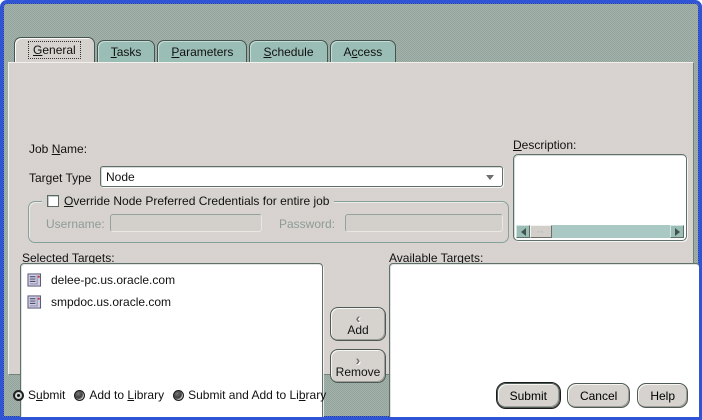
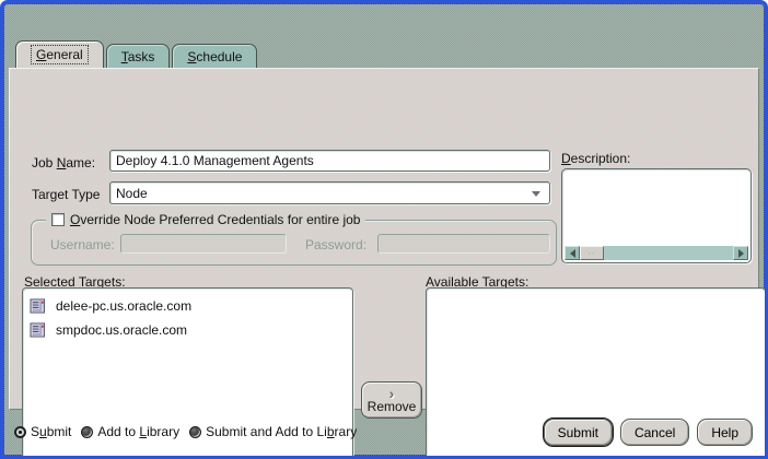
  General
  Tasks
- Parameters
  Schedule
- Access
  Job Name:
+ Deploy 4.1.0 Management Agents
  Target Type
  Node
  Override Node Preferred Credentials for entire job
  Username:
  Password:
  Description:
  Selected Targets:
  delee-pc.us.oracle.com
  smpdoc.us.oracle.com
- ‹
- Add
  ›
  Remove
  Available Targets:
  Submit
  Add to Library
  Submit and Add to Library
  Submit
  Cancel
  Help
